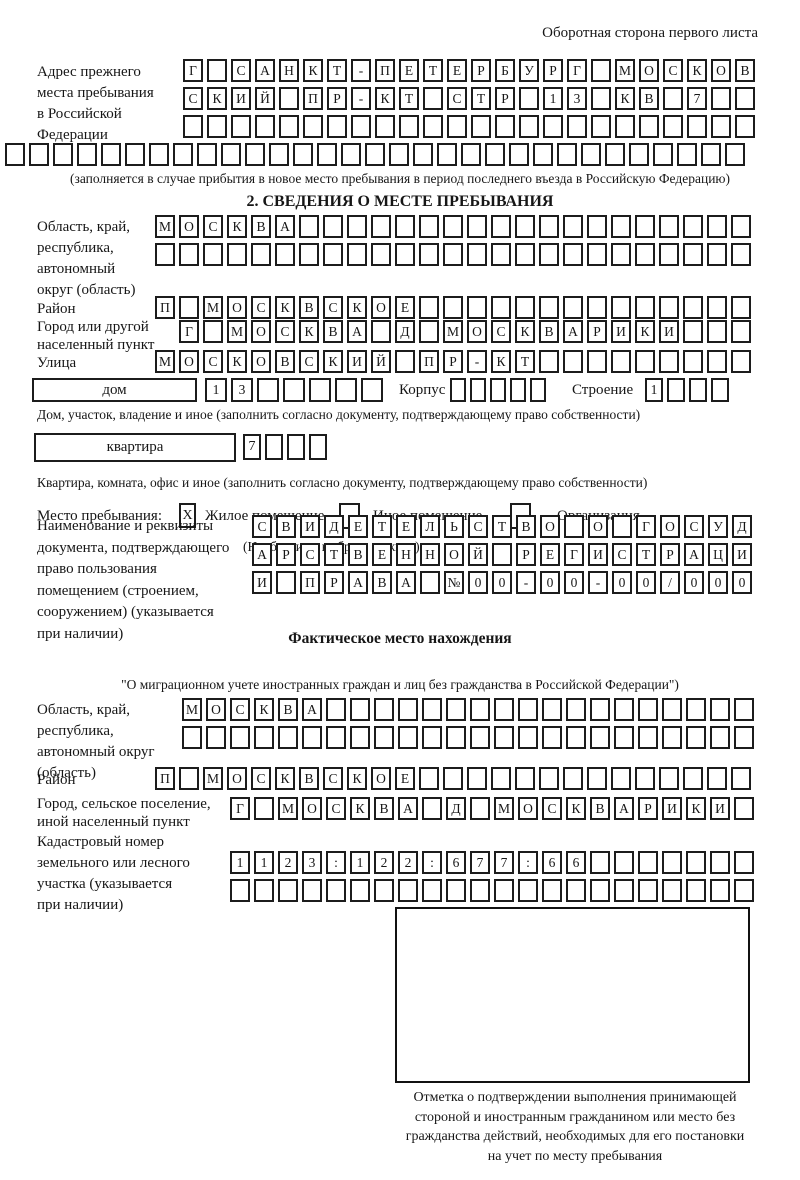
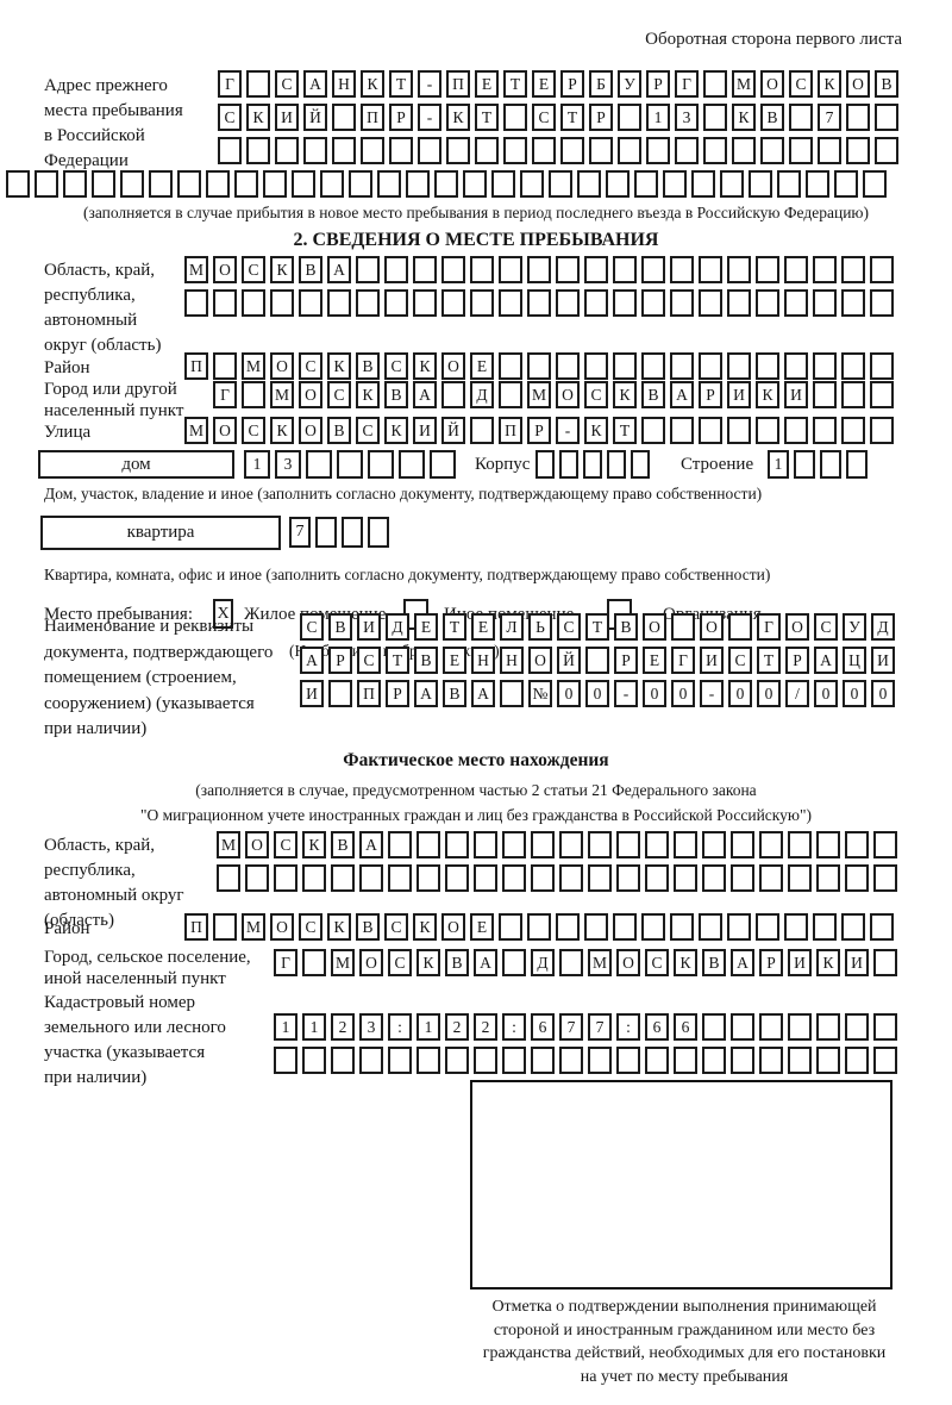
  Оборотная сторона первого листа
  Адрес прежнего
  места пребывания
  в Российской
  Федерации
  Г С А Н К Т - П Е Т Е Р Б У Р Г М О С К О В
  С К И Й П Р - К Т С Т Р 1 3 К В 7
  (заполняется в случае прибытия в новое место пребывания в период последнего въезда в Российскую Федерацию)
  2. СВЕДЕНИЯ О МЕСТЕ ПРЕБЫВАНИЯ
  Область, край,
  республика,
  автономный
  округ (область)
  М О С К В А
  Район
  П М О С К В С К О Е
  Город или другой
  населенный пункт
  Г М О С К В А Д М О С К В А Р И К И
  Улица
  М О С К О В С К И Й П Р - К Т
  дом
  1 3
  Корпус
  Строение
  1
  Дом, участок, владение и иное (заполнить согласно документу, подтверждающему право собственности)
  квартира
  7
  Квартира, комната, офис и иное (заполнить согласно документу, подтверждающему право собственности)
  Место пребывания:
  X
  Наименование и реквизиты
  документа, подтверждающего
- право пользования
  помещением (строением,
  сооружением) (указывается
  при наличии)
  С В И Д Е Т Е Л Ь С Т В О О Г О С У Д
  А Р С Т В Е Н Н О Й Р Е Г И С Т Р А Ц И
  И П Р А В А № 0 0 - 0 0 - 0 0 / 0 0 0
  Фактическое место нахождения
+ (заполняется в случае, предусмотренном частью 2 статьи 21 Федерального закона
- "О миграционном учете иностранных граждан и лиц без гражданства в Российской Федерации")
+ "О миграционном учете иностранных граждан и лиц без гражданства в Российской Российскую")
  Область, край,
  республика,
  автономный округ
  (область)
  М О С К В А
  Район
  П М О С К В С К О Е
  Город, сельское поселение,
  иной населенный пункт
  Г М О С К В А Д М О С К В А Р И К И
  Кадастровый номер
  земельного или лесного
  участка (указывается
  при наличии)
  1 1 2 3 : 1 2 2 : 6 7 7 : 6 6
  Отметка о подтверждении выполнения принимающей
  стороной и иностранным гражданином или место без
  гражданства действий, необходимых для его постановки
  на учет по месту пребывания
